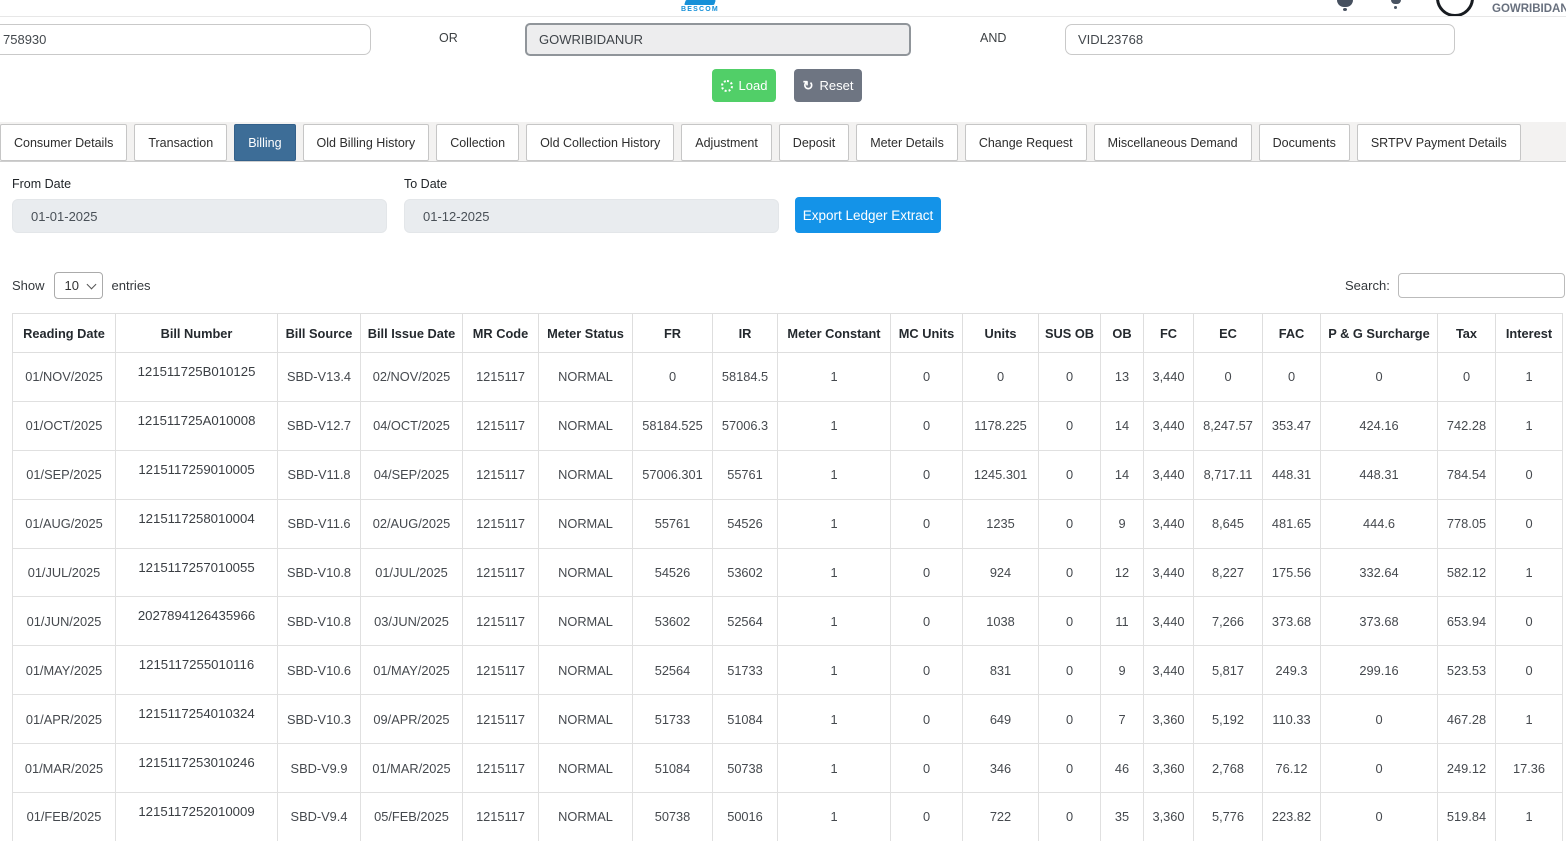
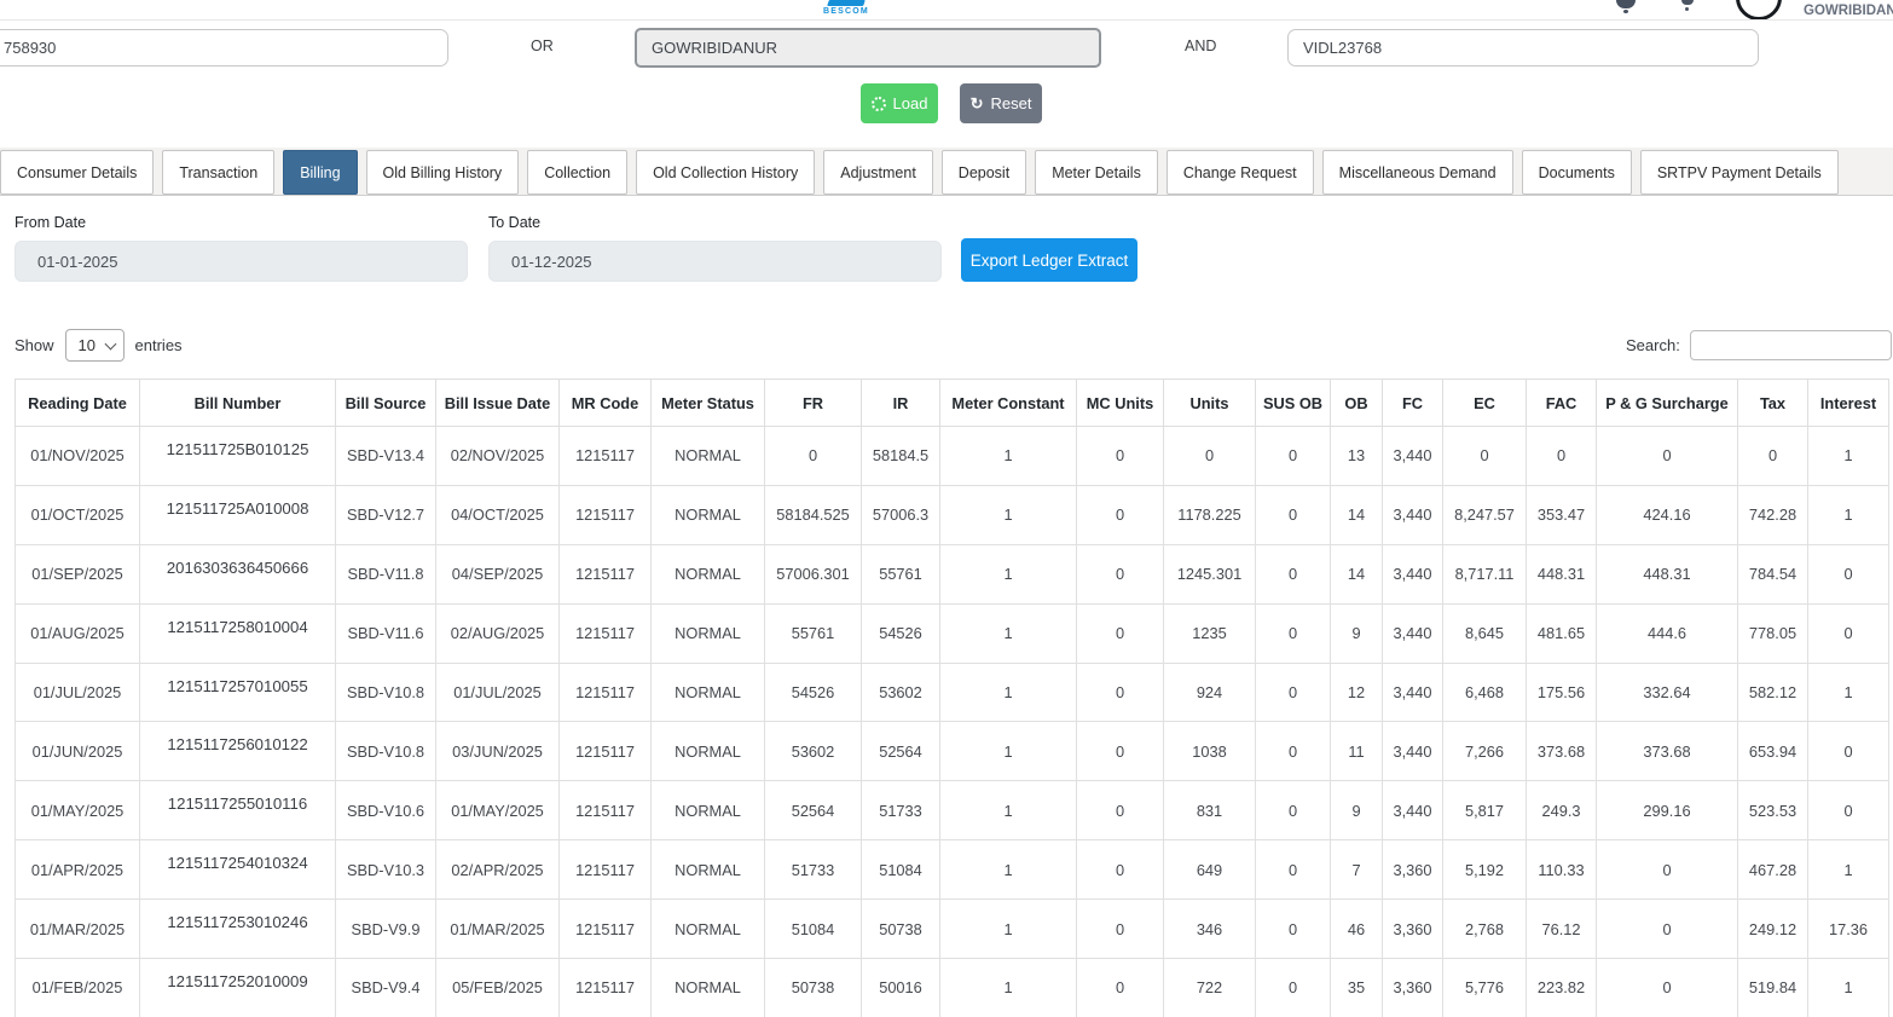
  GOWRIBIDAN
  758930
  OR
  GOWRIBIDANUR
  AND
  VIDL23768
  Load
  ↻
  Reset
  Consumer Details
  Transaction
  Billing
  Old Billing History
  Collection
  Old Collection History
  Adjustment
  Deposit
  Meter Details
  Change Request
  Miscellaneous Demand
  Documents
  SRTPV Payment Details
  From Date
  To Date
  01-01-2025
  01-12-2025
  Export Ledger Extract
  Show
  10
  entries
  Search:
  Reading Date	Bill Number	Bill Source	Bill Issue Date	MR Code	Meter Status	FR	IR	Meter Constant	MC Units	Units	SUS OB	OB	FC	EC	FAC	P & G Surcharge	Tax	Interest
  01/NOV/2025	121511725B010125	SBD-V13.4	02/NOV/2025	1215117	NORMAL	0	58184.5	1	0	0	0	13	3,440	0	0	0	0	1
  01/OCT/2025	121511725A010008	SBD-V12.7	04/OCT/2025	1215117	NORMAL	58184.525	57006.3	1	0	1178.225	0	14	3,440	8,247.57	353.47	424.16	742.28	1
- 01/SEP/2025	1215117259010005	SBD-V11.8	04/SEP/2025	1215117	NORMAL	57006.301	55761	1	0	1245.301	0	14	3,440	8,717.11	448.31	448.31	784.54	0
+ 01/SEP/2025	2016303636450666	SBD-V11.8	04/SEP/2025	1215117	NORMAL	57006.301	55761	1	0	1245.301	0	14	3,440	8,717.11	448.31	448.31	784.54	0
  01/AUG/2025	1215117258010004	SBD-V11.6	02/AUG/2025	1215117	NORMAL	55761	54526	1	0	1235	0	9	3,440	8,645	481.65	444.6	778.05	0
- 01/JUL/2025	1215117257010055	SBD-V10.8	01/JUL/2025	1215117	NORMAL	54526	53602	1	0	924	0	12	3,440	8,227	175.56	332.64	582.12	1
+ 01/JUL/2025	1215117257010055	SBD-V10.8	01/JUL/2025	1215117	NORMAL	54526	53602	1	0	924	0	12	3,440	6,468	175.56	332.64	582.12	1
- 01/JUN/2025	2027894126435966	SBD-V10.8	03/JUN/2025	1215117	NORMAL	53602	52564	1	0	1038	0	11	3,440	7,266	373.68	373.68	653.94	0
+ 01/JUN/2025	1215117256010122	SBD-V10.8	03/JUN/2025	1215117	NORMAL	53602	52564	1	0	1038	0	11	3,440	7,266	373.68	373.68	653.94	0
  01/MAY/2025	1215117255010116	SBD-V10.6	01/MAY/2025	1215117	NORMAL	52564	51733	1	0	831	0	9	3,440	5,817	249.3	299.16	523.53	0
- 01/APR/2025	1215117254010324	SBD-V10.3	09/APR/2025	1215117	NORMAL	51733	51084	1	0	649	0	7	3,360	5,192	110.33	0	467.28	1
+ 01/APR/2025	1215117254010324	SBD-V10.3	02/APR/2025	1215117	NORMAL	51733	51084	1	0	649	0	7	3,360	5,192	110.33	0	467.28	1
  01/MAR/2025	1215117253010246	SBD-V9.9	01/MAR/2025	1215117	NORMAL	51084	50738	1	0	346	0	46	3,360	2,768	76.12	0	249.12	17.36
  01/FEB/2025	1215117252010009	SBD-V9.4	05/FEB/2025	1215117	NORMAL	50738	50016	1	0	722	0	35	3,360	5,776	223.82	0	519.84	1
